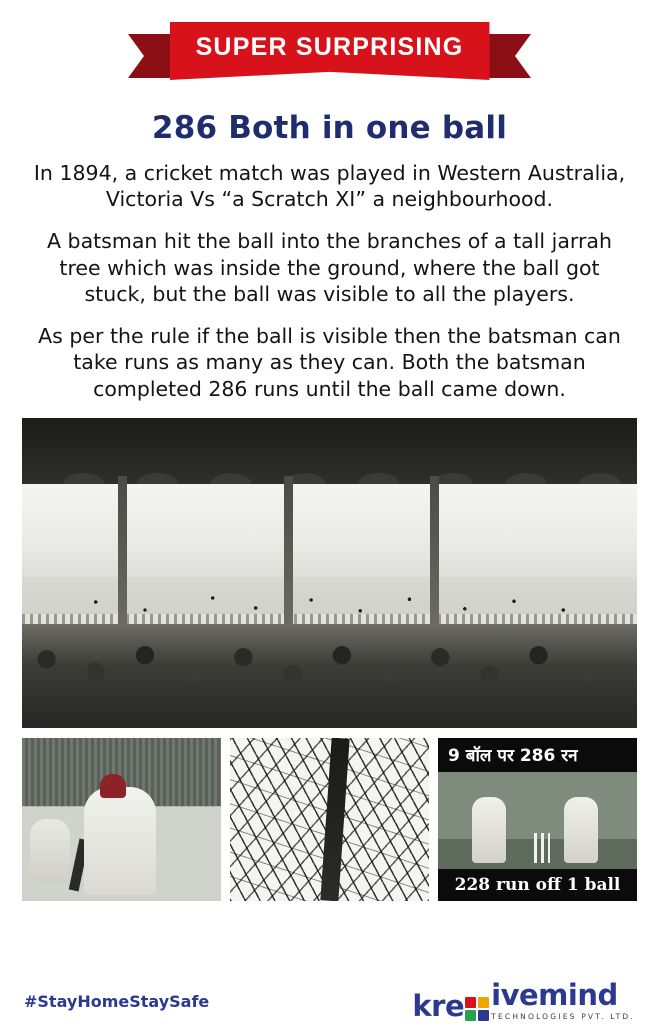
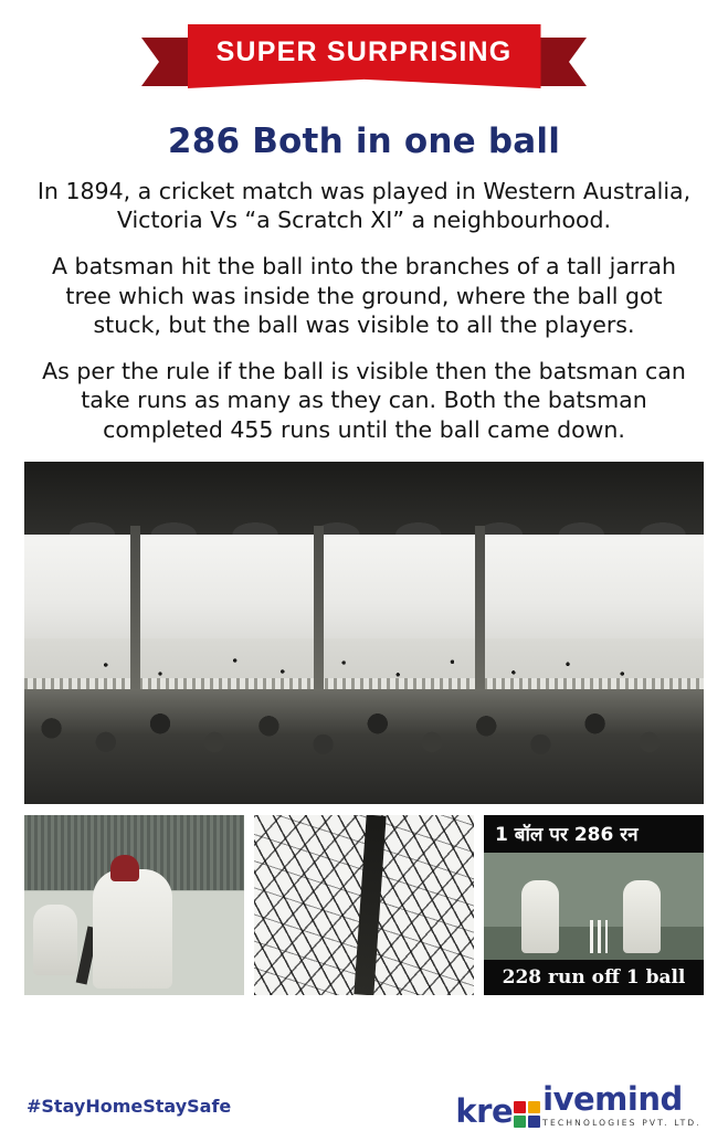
  SUPER SURPRISING
  286 Both in one ball
  In 1894, a cricket match was played in Western Australia, Victoria Vs “a Scratch XI” a neighbourhood.
  A batsman hit the ball into the branches of a tall jarrah tree which was inside the ground, where the ball got stuck, but the ball was visible to all the players.
- As per the rule if the ball is visible then the batsman can take runs as many as they can. Both the batsman completed 286 runs until the ball came down.
+ As per the rule if the ball is visible then the batsman can take runs as many as they can. Both the batsman completed 455 runs until the ball came down.
- 9 बॉल पर 286 रन
+ 1 बॉल पर 286 रन
  228 run off 1 ball
  #StayHomeStaySafe
  kre
  ivemind
  TECHNOLOGIES PVT. LTD.
